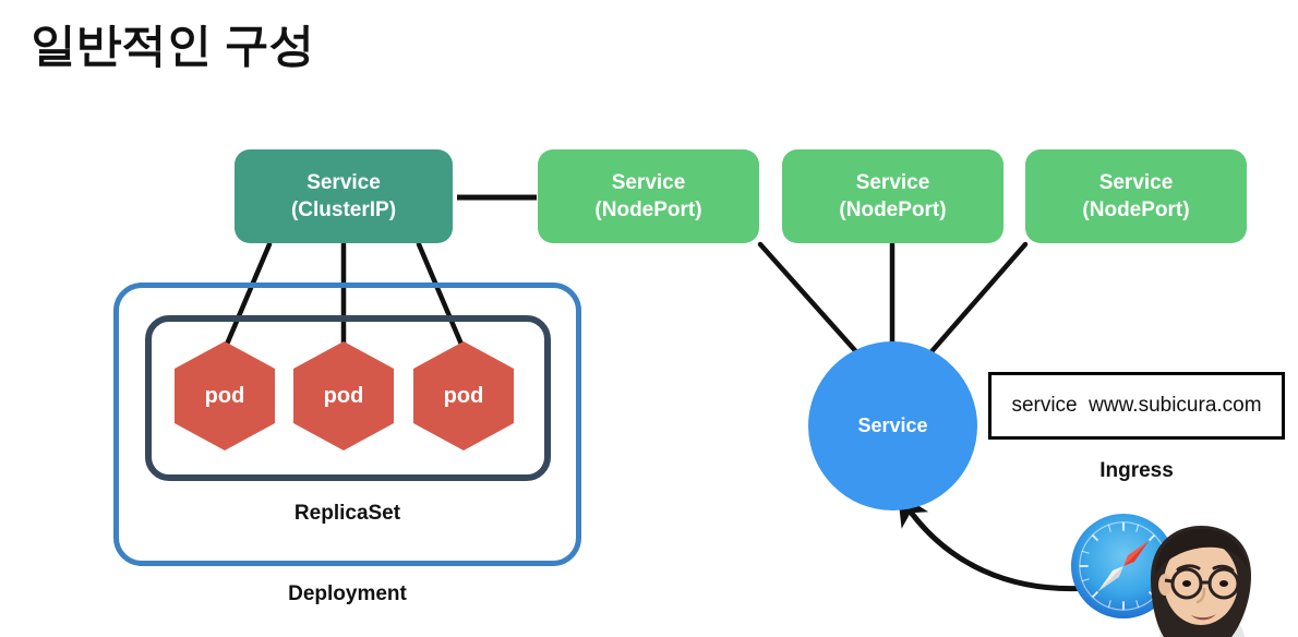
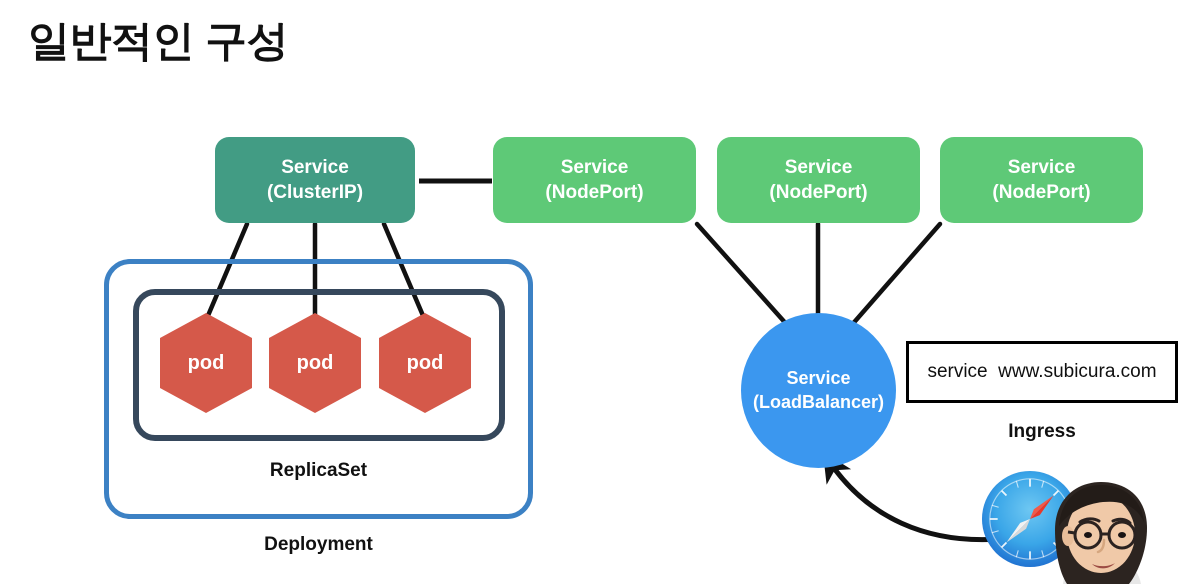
  일반적인 구성
  Service
  (ClusterIP)
  Service
  (NodePort)
  Service
  (NodePort)
  Service
  (NodePort)
  Service
+ (LoadBalancer)
  pod
  pod
  pod
  ReplicaSet
  Deployment
  service www.subicura.com
  Ingress
